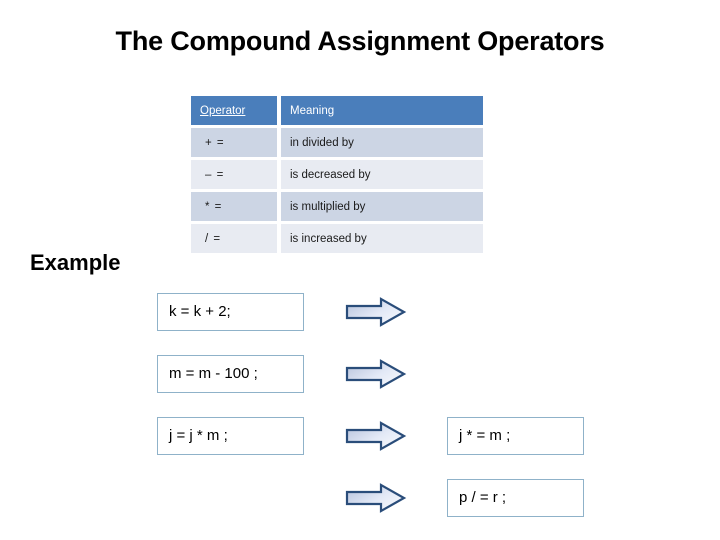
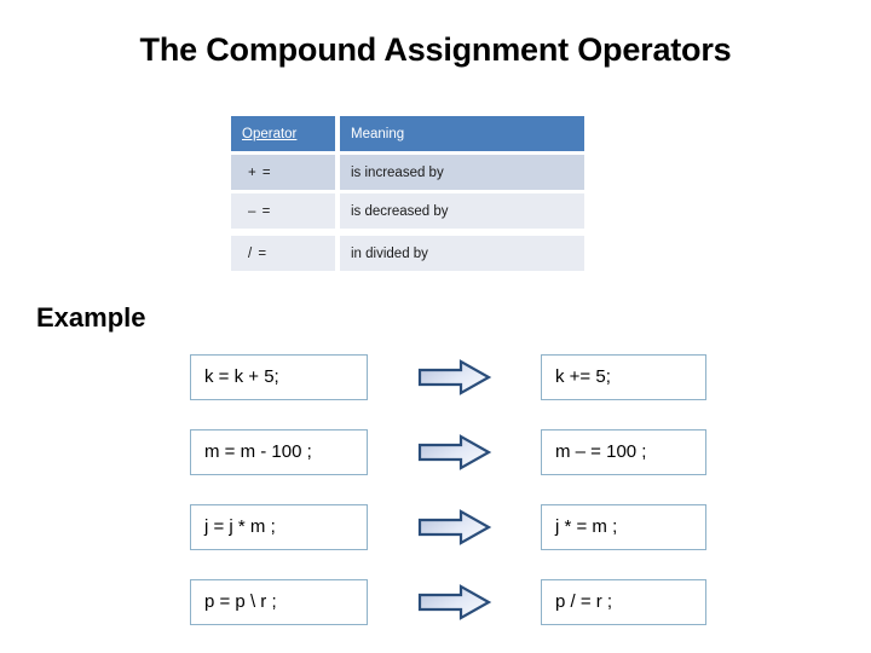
  The Compound Assignment Operators
  Operator		Meaning
- + =		in divided by
+ + =		is increased by
  – =		is decreased by
- * =		is multiplied by
- / =		is increased by
+ / =		in divided by
  Example
- k = k + 2;
+ k = k + 5;
+ k += 5;
  m = m - 100 ;
+ m – = 100 ;
  j = j * m ;
  j * = m ;
+ p = p \ r ;
  p / = r ;
